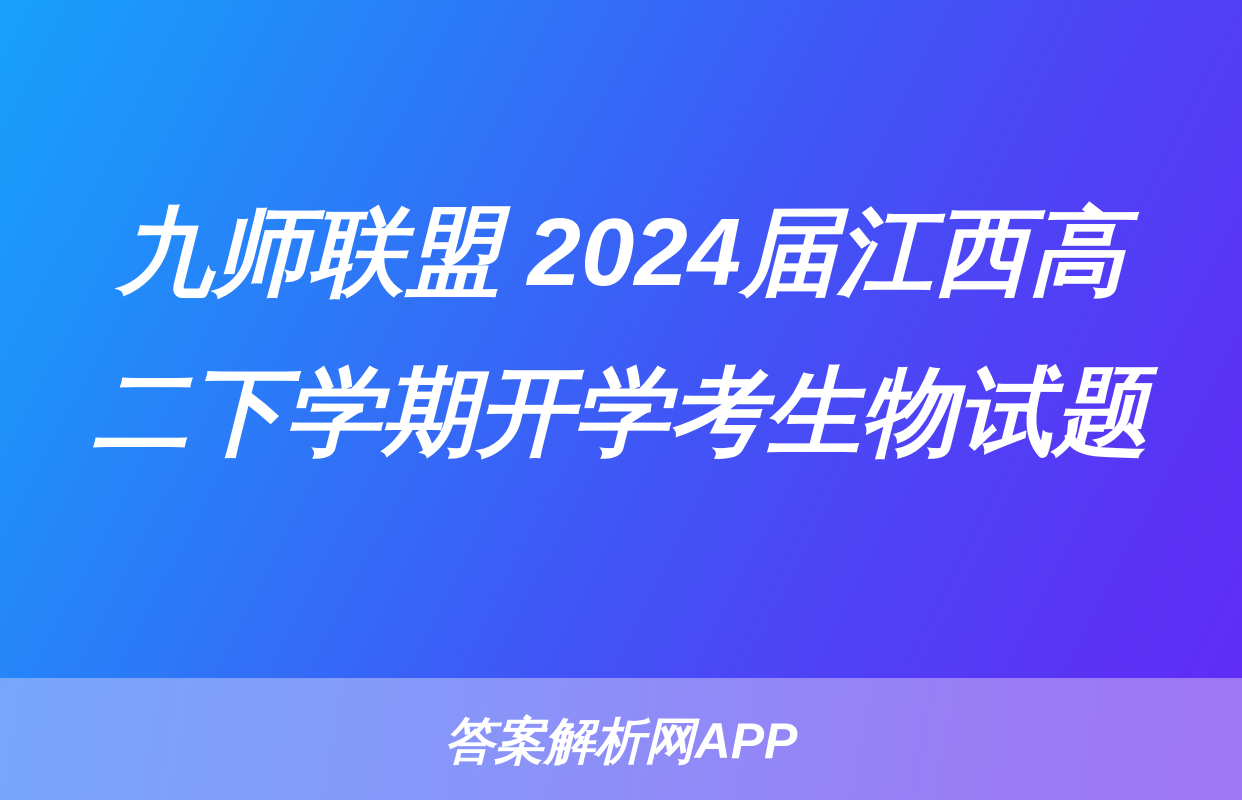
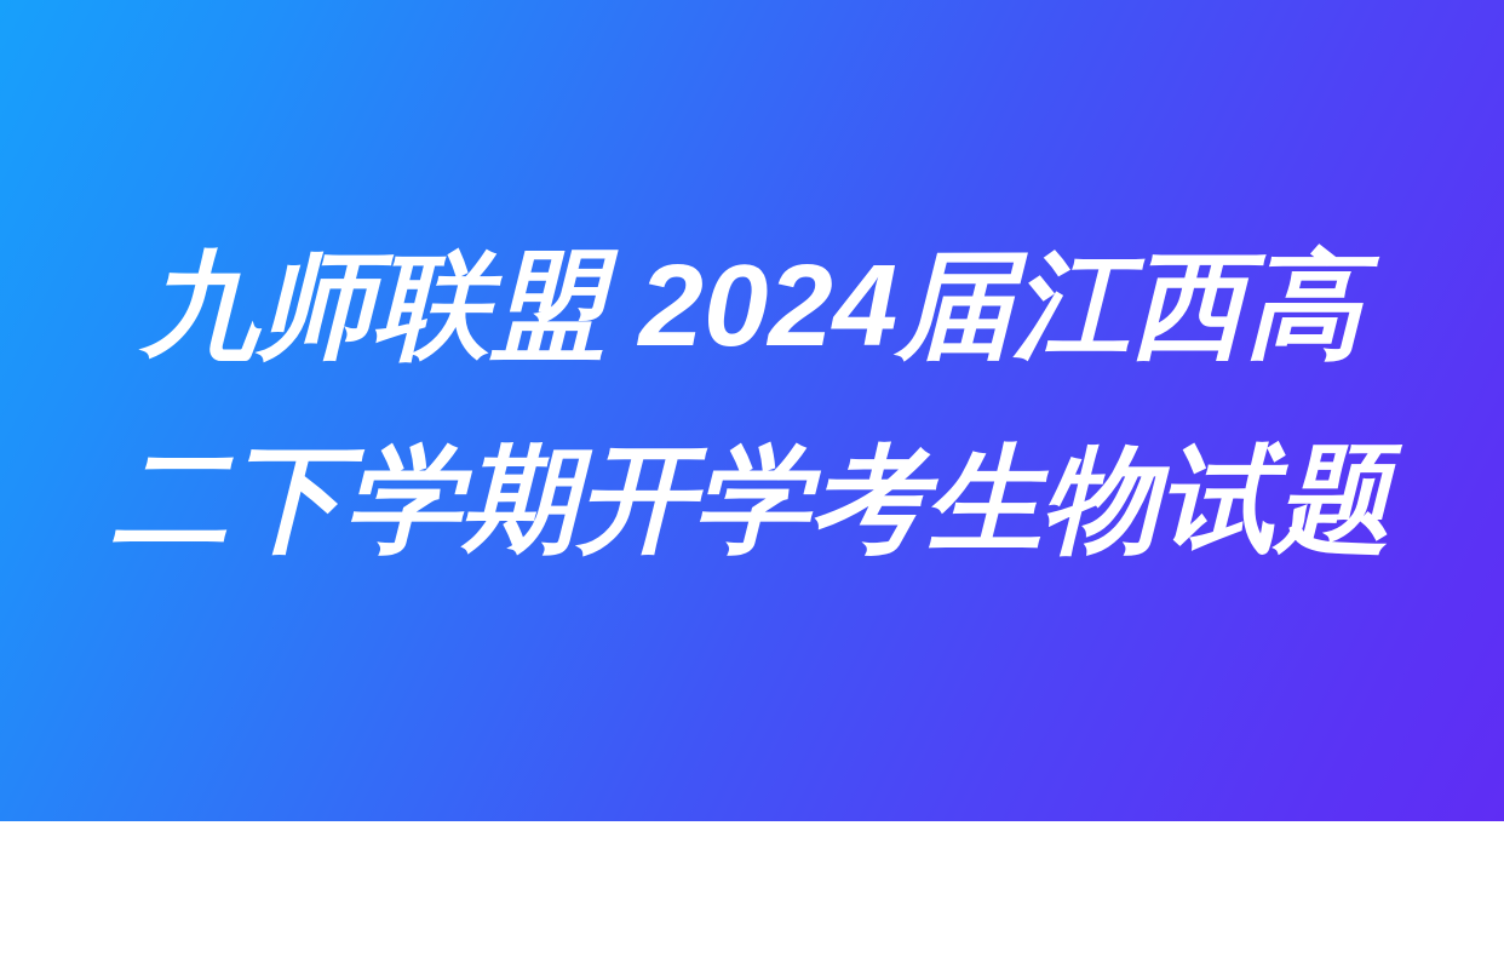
  九师联盟 2024届江西高二下学期开学考生物试题
- 答案解析网APP
